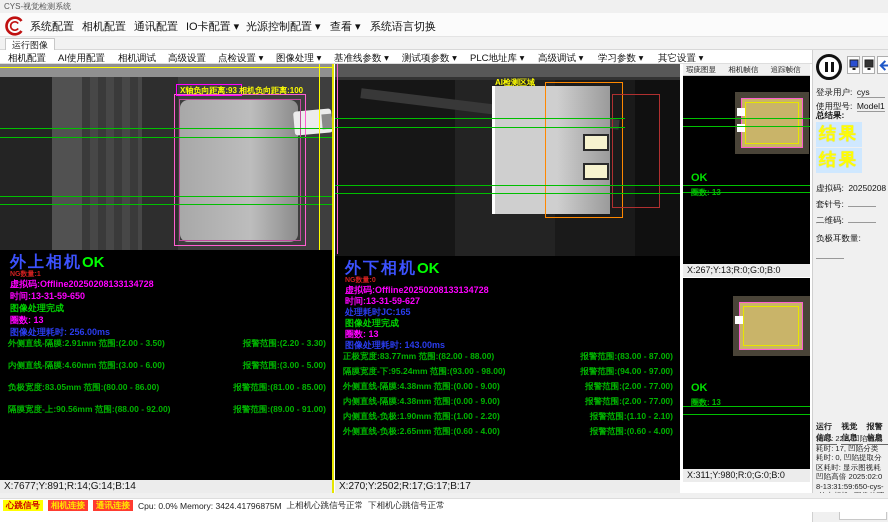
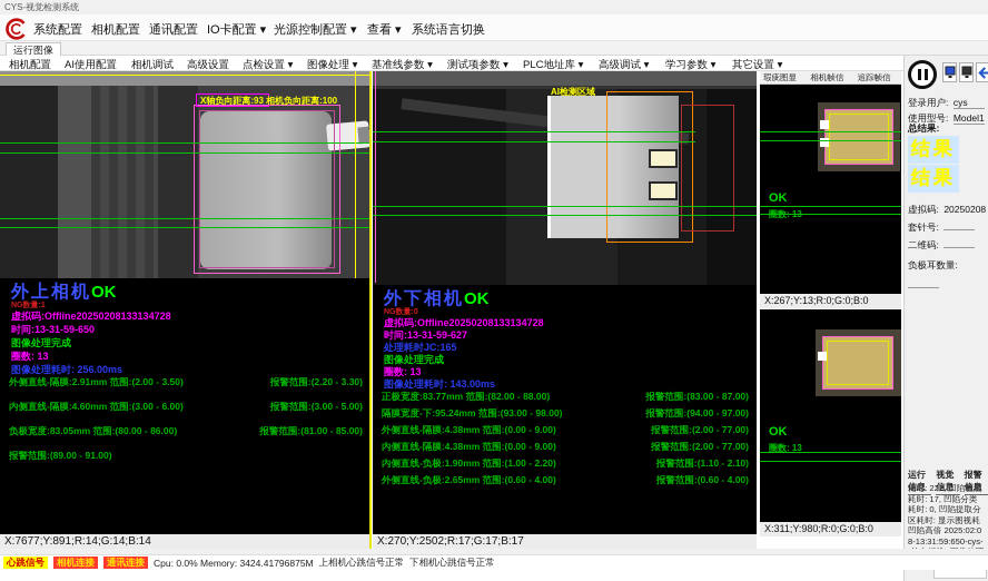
  CYS-视觉检测系统
  系统配置
  相机配置
  通讯配置
  IO卡配置 ▾
  光源控制配置 ▾
  查看 ▾
  系统语言切换
  运行图像
  相机配置
  AI使用配置
  相机调试
  高级设置
  点检设置 ▾
  图像处理 ▾
  基准线参数 ▾
  测试项参数 ▾
  PLC地址库 ▾
  高级调试 ▾
  学习参数 ▾
  其它设置 ▾
  X轴负向距离:93 相机负向距离:100
  外上相机OK
  虚拟码:Offline20250208133134728
  时间:13-31-59-650
  图像处理完成
  圈数: 13
  图像处理耗时: 256.00ms
  外侧直线-隔膜:2.91mm 范围:(2.00 - 3.50)
  报警范围:(2.20 - 3.30)
  内侧直线-隔膜:4.60mm 范围:(3.00 - 6.00)
  报警范围:(3.00 - 5.00)
  负极宽度:83.05mm 范围:(80.00 - 86.00)
  报警范围:(81.00 - 85.00)
- 隔膜宽度-上:90.56mm 范围:(88.00 - 92.00)
  报警范围:(89.00 - 91.00)
  X:7677;Y:891;R:14;G:14;B:14
  AI检测区域
  外下相机OK
  虚拟码:Offline20250208133134728
  时间:13-31-59-627
  处理耗时JC:165
  图像处理完成
  圈数: 13
  图像处理耗时: 143.00ms
  正极宽度:83.77mm 范围:(82.00 - 88.00)
  报警范围:(83.00 - 87.00)
  隔膜宽度-下:95.24mm 范围:(93.00 - 98.00)
  报警范围:(94.00 - 97.00)
  外侧直线-隔膜:4.38mm 范围:(0.00 - 9.00)
  报警范围:(2.00 - 77.00)
  内侧直线-隔膜:4.38mm 范围:(0.00 - 9.00)
  报警范围:(2.00 - 77.00)
  内侧直线-负极:1.90mm 范围:(1.00 - 2.20)
  报警范围:(1.10 - 2.10)
  外侧直线-负极:2.65mm 范围:(0.60 - 4.00)
  报警范围:(0.60 - 4.00)
  X:270;Y:2502;R:17;G:17;B:17
  瑕疵图显
  相机帧信
  追踪帧信
  OK
  圈数: 13
  X:267;Y:13;R:0;G:0;B:0
  OK
  圈数: 13
  X:311;Y:980;R:0;G:0;B:0
  登录用户: cys
  使用型号: Model1
  总结果:
  结果
  结果
  虚拟码: 20250208
  套针号:
  二维码:
  负极耳数量:
  运行信息
  视觉信息
  报警信息
  耗时: 222, 凹陷检测耗时: 17, 凹陷分类耗时: 0, 凹陷提取分区耗时: 显示图视耗凹陷高倍 2025:02:08-13:31:59:650-cys-
  心跳信号
  相机连接
  通讯连接
  Cpu: 0.0% Memory: 3424.41796875M
  上相机心跳信号正常
  下相机心跳信号正常
